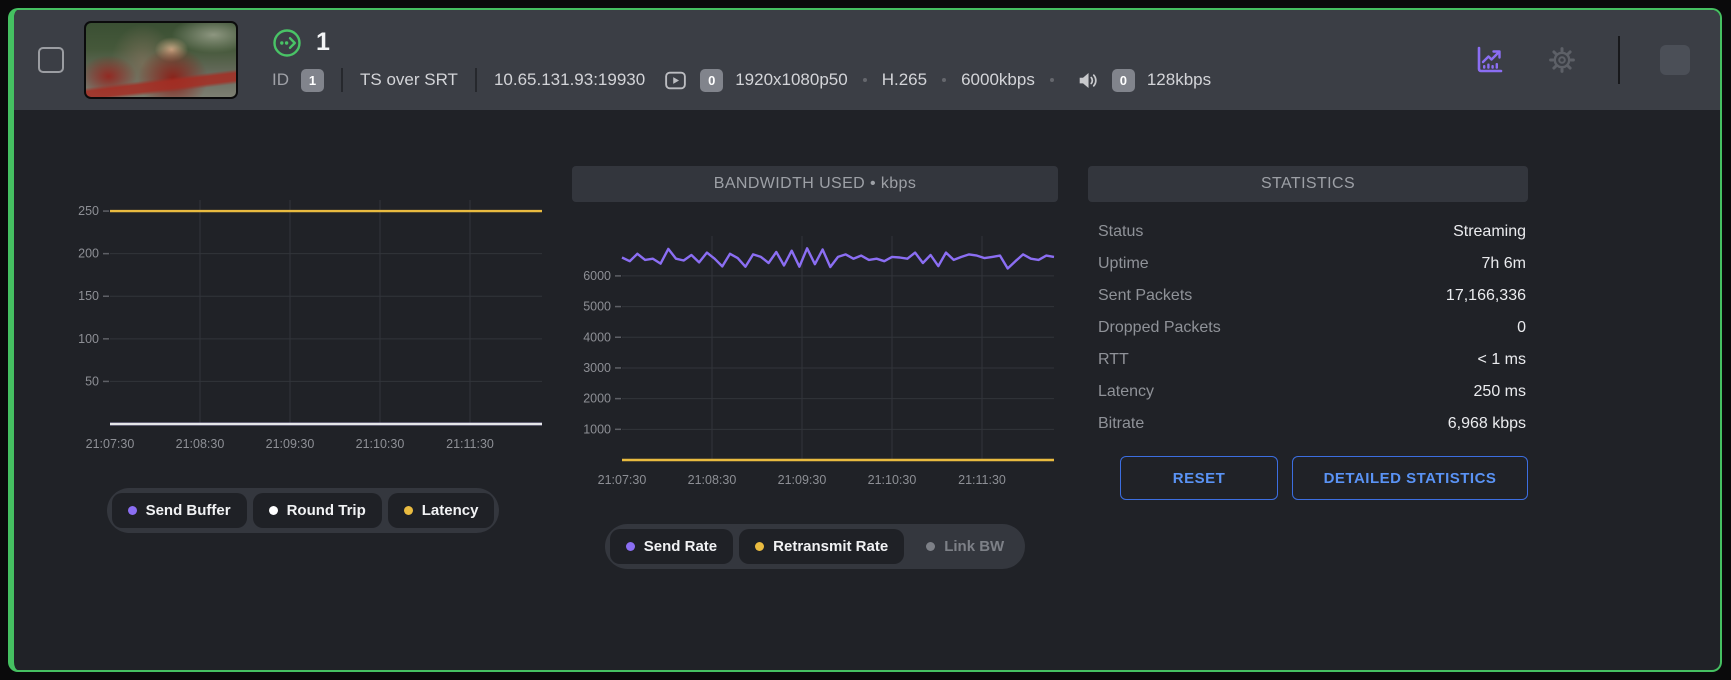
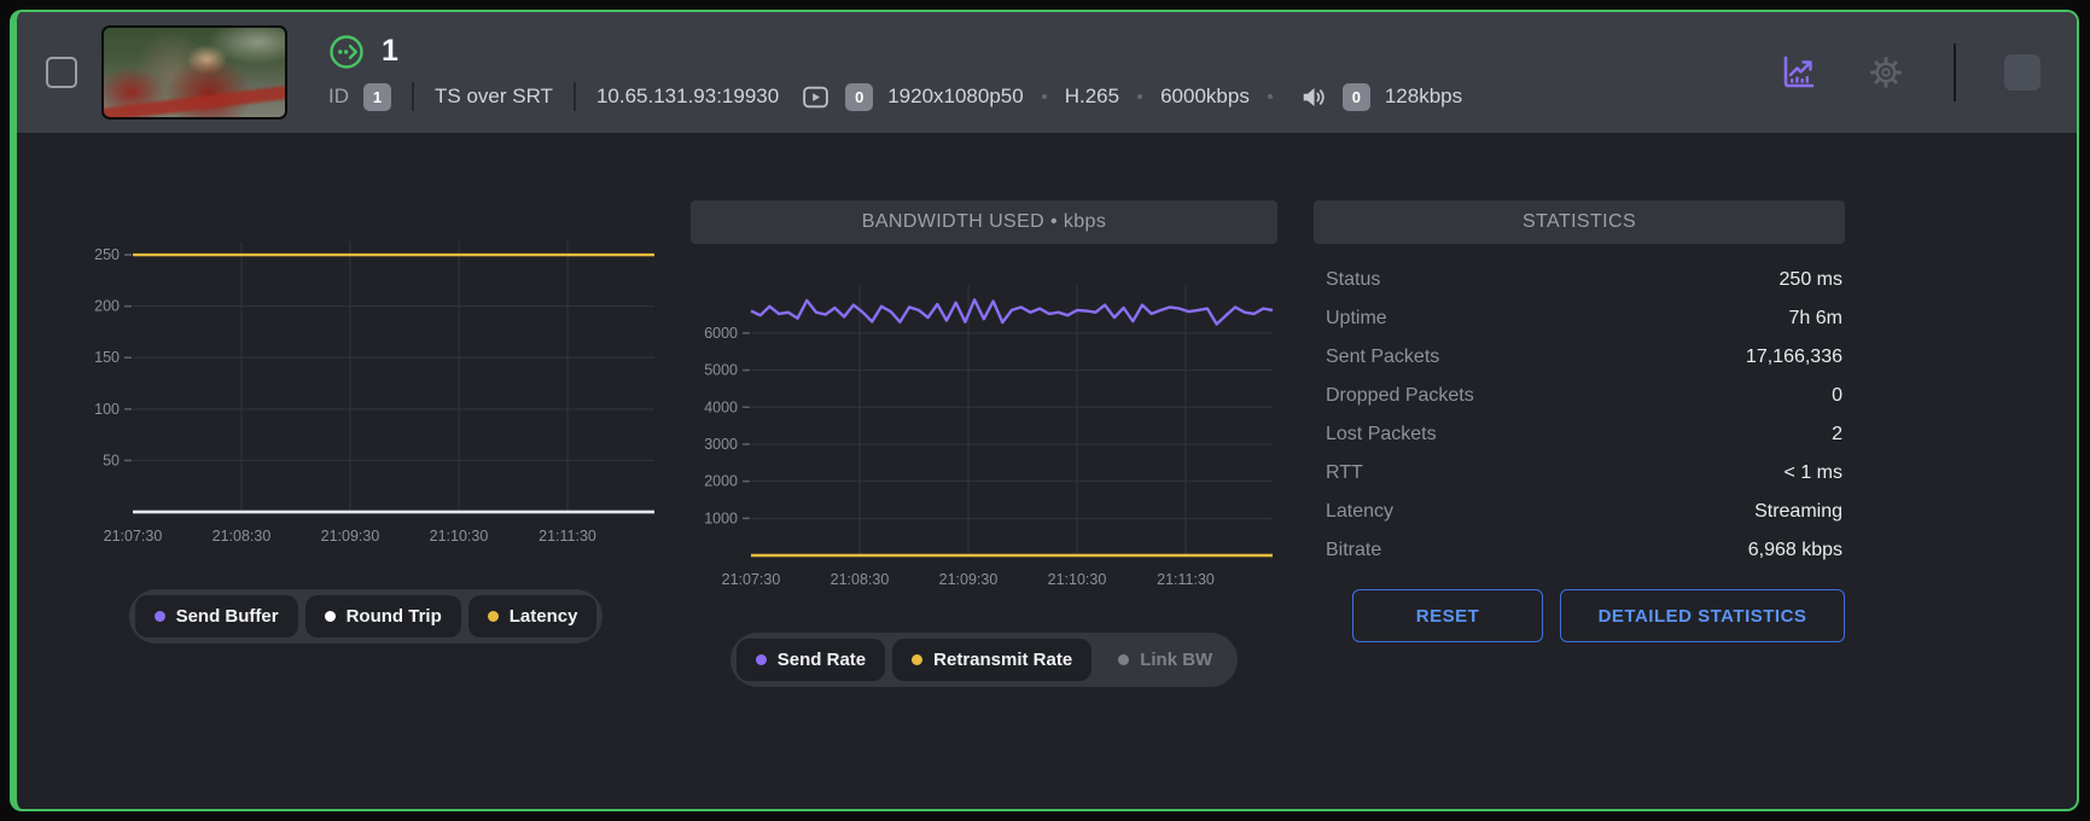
  1
  ID
  1
  TS over SRT
  10.65.131.93:19930
  0
  1920x1080p50
  H.265
  6000kbps
  0
  128kbps
  50
  100
  150
  200
  250
  21:07:30
  21:08:30
  21:09:30
  21:10:30
  21:11:30
  Send Buffer
  Round Trip
  Latency
  BANDWIDTH USED • kbps
  1000
  2000
  3000
  4000
  5000
  6000
  21:07:30
  21:08:30
  21:09:30
  21:10:30
  21:11:30
  Send Rate
  Retransmit Rate
  Link BW
  STATISTICS
  Status
- Streaming
+ 250 ms
  Uptime
  7h 6m
  Sent Packets
  17,166,336
  Dropped Packets
  0
+ Lost Packets
+ 2
  RTT
  < 1 ms
  Latency
- 250 ms
+ Streaming
  Bitrate
  6,968 kbps
  RESET
  DETAILED STATISTICS
